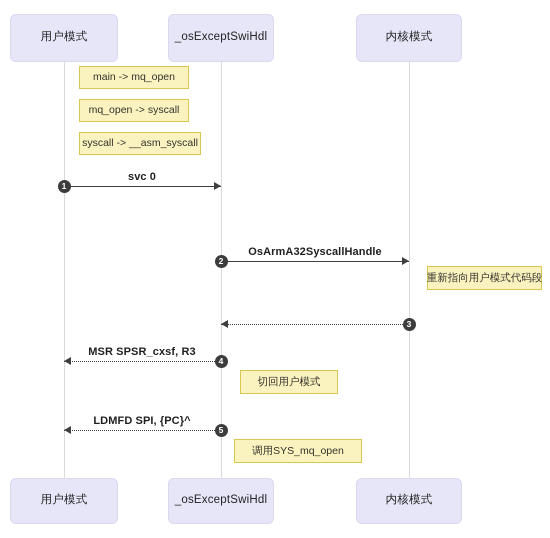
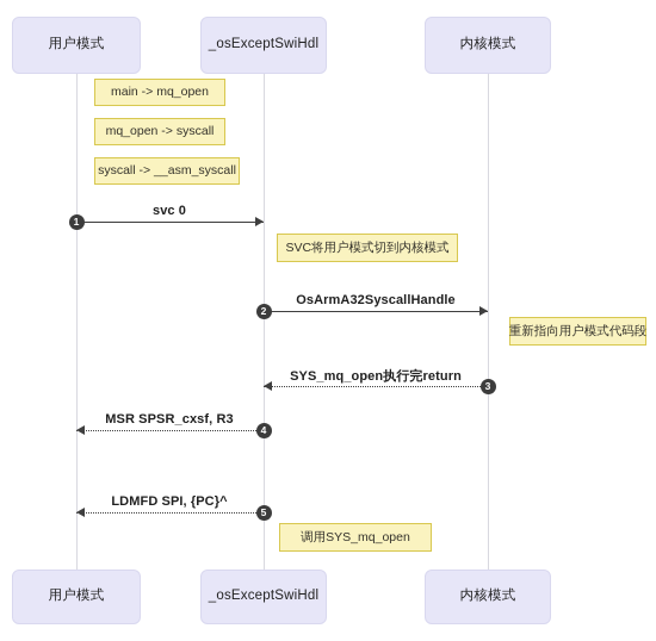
  用户模式
  _osExceptSwiHdl
  内核模式
  main -> mq_open
  mq_open -> syscall
  syscall -> __asm_syscall
+ SVC将用户模式切到内核模式
  重新指向用户模式代码段
- 切回用户模式
  调用SYS_mq_open
  svc 0
  1
  OsArmA32SyscallHandle
  2
+ SYS_mq_open执行完return
  3
  MSR SPSR_cxsf, R3
  4
  LDMFD SPI, {PC}^
  5
  用户模式
  _osExceptSwiHdl
  内核模式
